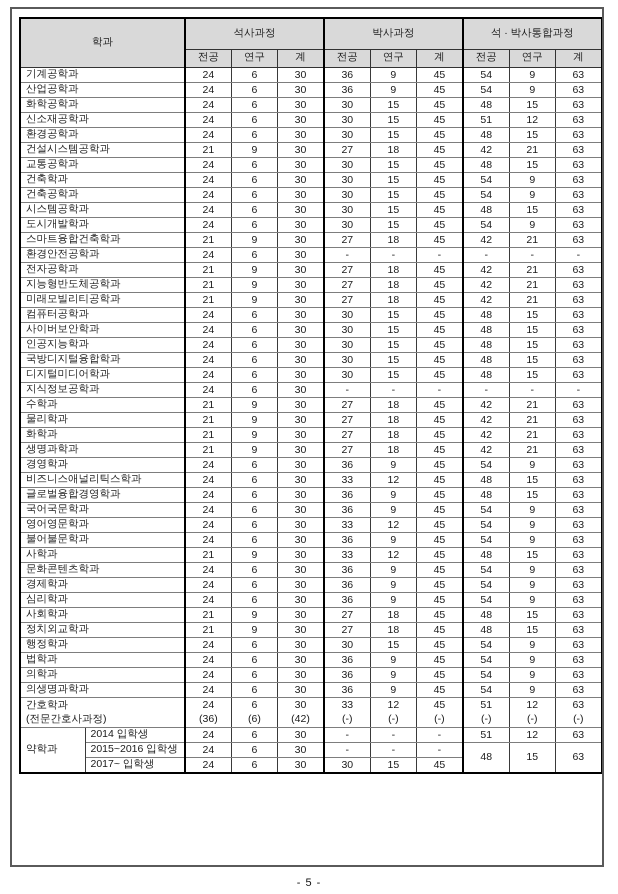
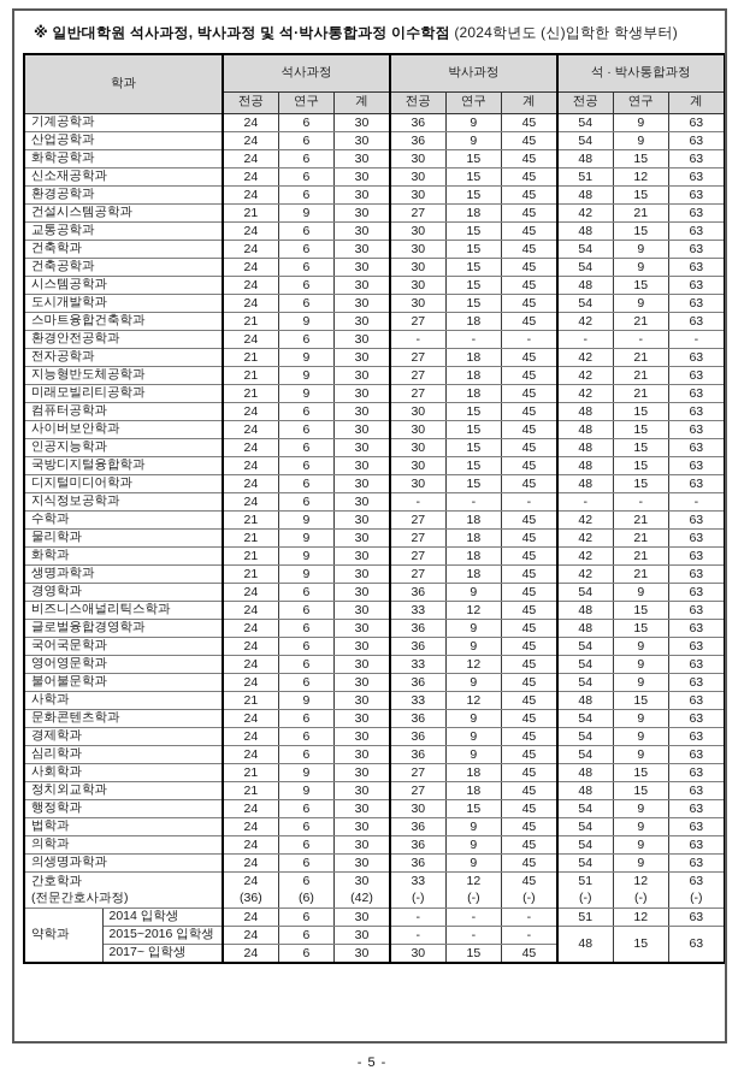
+ ※ 일반대학원 석사과정, 박사과정 및 석·박사통합과정 이수학점 (2024학년도 (신)입학한 학생부터)
  학과	석사과정	박사과정	석 · 박사통합과정
  전공	연구	계	전공	연구	계	전공	연구	계
  기계공학과	24	6	30	36	9	45	54	9	63
  산업공학과	24	6	30	36	9	45	54	9	63
  화학공학과	24	6	30	30	15	45	48	15	63
  신소재공학과	24	6	30	30	15	45	51	12	63
  환경공학과	24	6	30	30	15	45	48	15	63
  건설시스템공학과	21	9	30	27	18	45	42	21	63
  교통공학과	24	6	30	30	15	45	48	15	63
  건축학과	24	6	30	30	15	45	54	9	63
  건축공학과	24	6	30	30	15	45	54	9	63
  시스템공학과	24	6	30	30	15	45	48	15	63
  도시개발학과	24	6	30	30	15	45	54	9	63
  스마트융합건축학과	21	9	30	27	18	45	42	21	63
  환경안전공학과	24	6	30	-	-	-	-	-	-
  전자공학과	21	9	30	27	18	45	42	21	63
  지능형반도체공학과	21	9	30	27	18	45	42	21	63
  미래모빌리티공학과	21	9	30	27	18	45	42	21	63
  컴퓨터공학과	24	6	30	30	15	45	48	15	63
  사이버보안학과	24	6	30	30	15	45	48	15	63
  인공지능학과	24	6	30	30	15	45	48	15	63
  국방디지털융합학과	24	6	30	30	15	45	48	15	63
  디지털미디어학과	24	6	30	30	15	45	48	15	63
  지식정보공학과	24	6	30	-	-	-	-	-	-
  수학과	21	9	30	27	18	45	42	21	63
  물리학과	21	9	30	27	18	45	42	21	63
  화학과	21	9	30	27	18	45	42	21	63
  생명과학과	21	9	30	27	18	45	42	21	63
  경영학과	24	6	30	36	9	45	54	9	63
  비즈니스애널리틱스학과	24	6	30	33	12	45	48	15	63
  글로벌융합경영학과	24	6	30	36	9	45	48	15	63
  국어국문학과	24	6	30	36	9	45	54	9	63
  영어영문학과	24	6	30	33	12	45	54	9	63
  불어불문학과	24	6	30	36	9	45	54	9	63
  사학과	21	9	30	33	12	45	48	15	63
  문화콘텐츠학과	24	6	30	36	9	45	54	9	63
  경제학과	24	6	30	36	9	45	54	9	63
  심리학과	24	6	30	36	9	45	54	9	63
  사회학과	21	9	30	27	18	45	48	15	63
  정치외교학과	21	9	30	27	18	45	48	15	63
  행정학과	24	6	30	30	15	45	54	9	63
  법학과	24	6	30	36	9	45	54	9	63
  의학과	24	6	30	36	9	45	54	9	63
  의생명과학과	24	6	30	36	9	45	54	9	63
  간호학과(전문간호사과정)	24(36)	6(6)	30(42)	33(-)	12(-)	45(-)	51(-)	12(-)	63(-)
  약학과	2014 입학생	24	6	30	-	-	-	51	12	63
  2015~2016 입학생	24	6	30	-	-	-	48	15	63
  2017~ 입학생	24	6	30	30	15	45
  - 5 -
